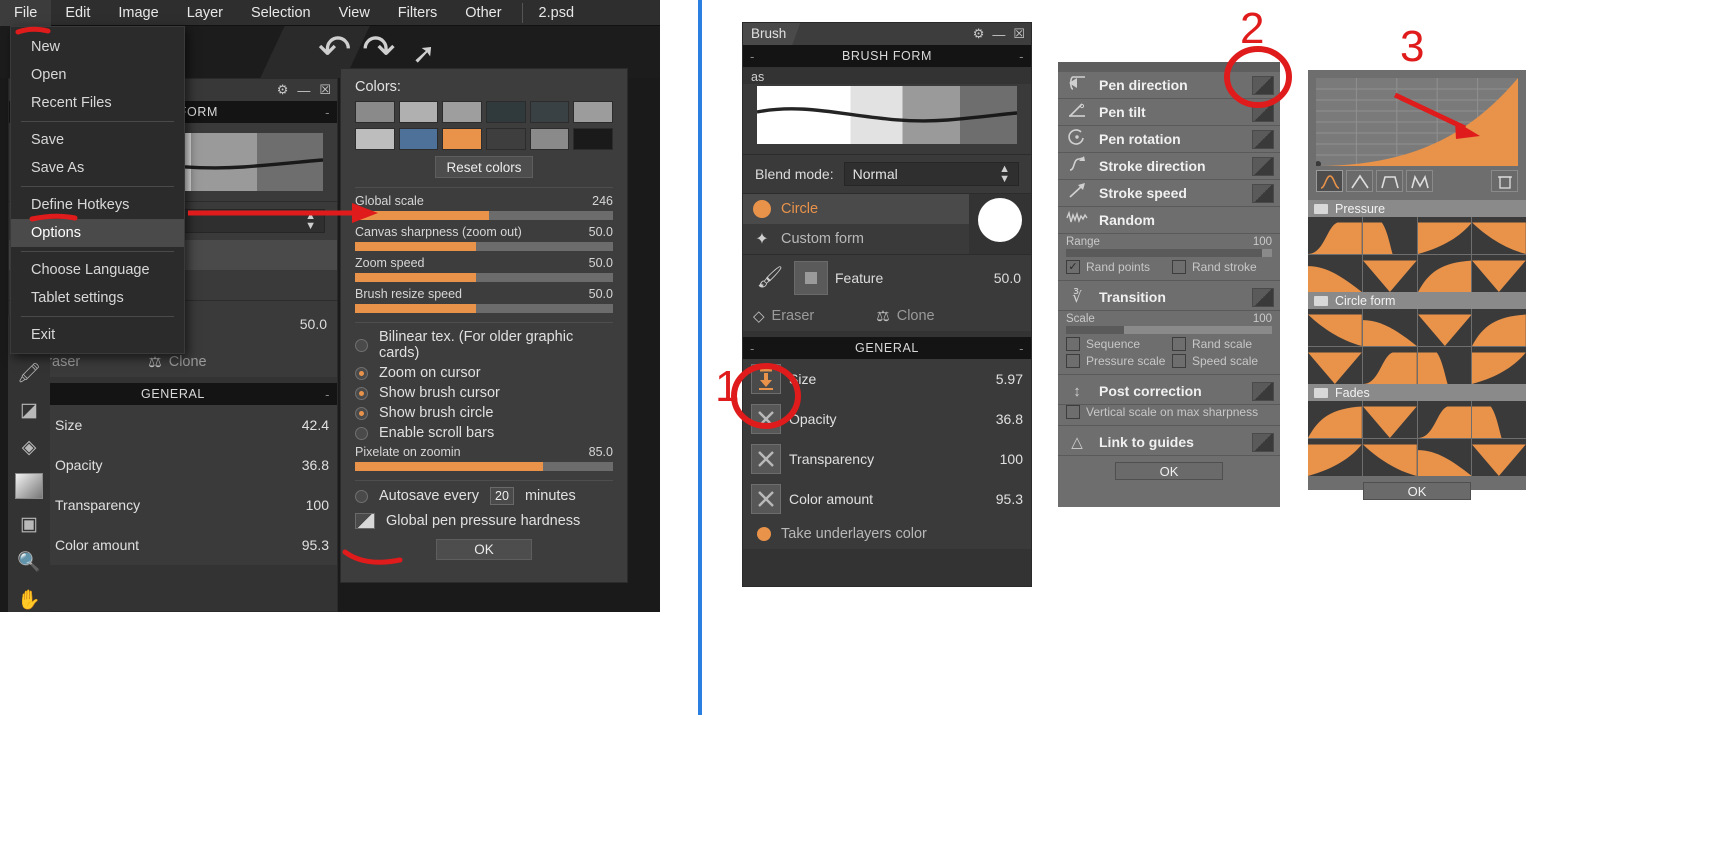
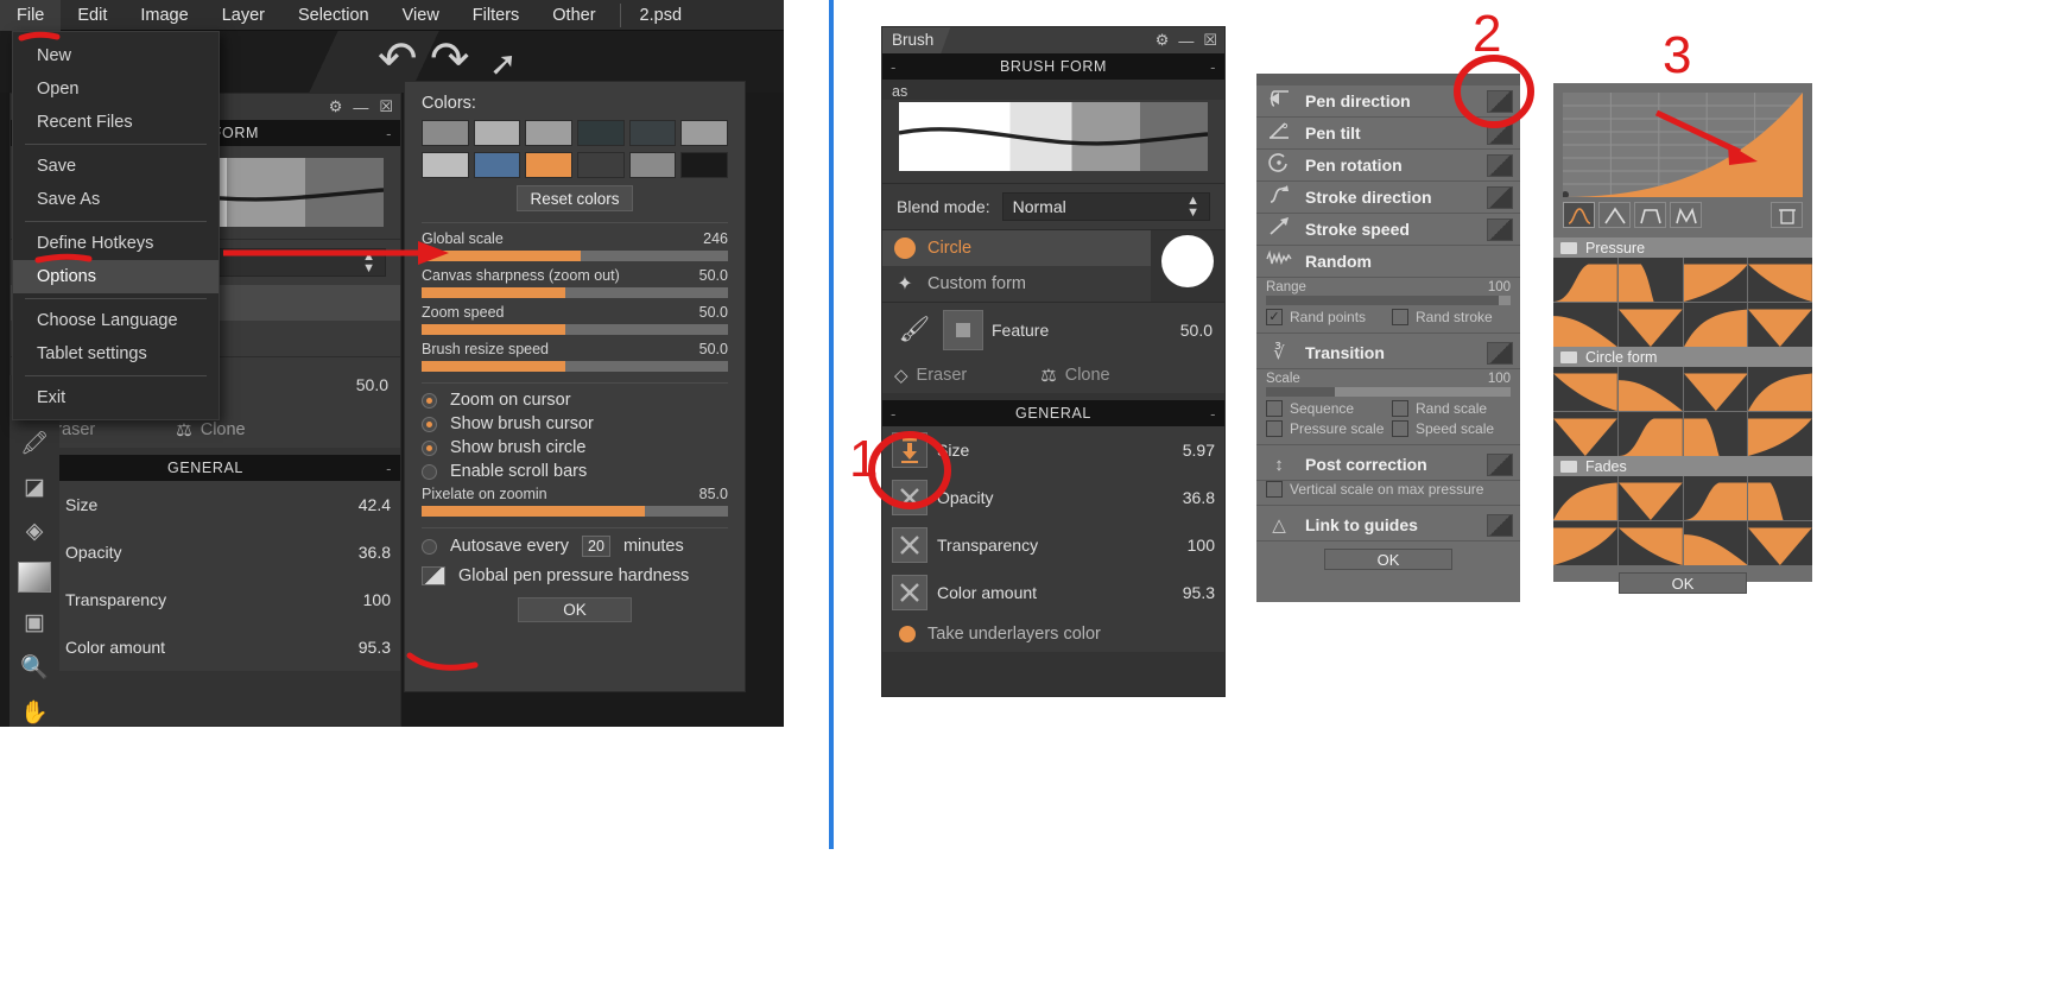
  ↶
  ➚
  ⚙
  —
  ☒
  -
  ▲
  ▼
  50.0
  ⚖
  Clone
  GENERAL
  -
  Size
  42.4
  Opacity
  36.8
  Transparency
  100
  Color amount
  95.3
  🖍
  ◪
  ◈
  ▣
  🔍
  ✋
  File
  Edit
  Image
  Layer
  Selection
  View
  Filters
  Other
  2.psd
  New
  Open
  Recent Files
  Save
  Save As
  Define Hotkeys
  Options
  Choose Language
  Tablet settings
  Exit
  Colors:
  Reset colors
  Global scale
  246
  Canvas sharpness (zoom out)
  50.0
  Zoom speed
  50.0
  Brush resize speed
  50.0
- Bilinear tex. (For older graphic cards)
  Zoom on cursor
  Show brush cursor
  Show brush circle
  Enable scroll bars
  Pixelate on zoomin
  85.0
  Autosave every
  20
  minutes
  Global pen pressure hardness
  OK
  Brush
  ⚙
  —
  ☒
  -
  BRUSH FORM
  -
  as
  Blend mode:
  Normal
  ▲
  ▼
  Circle
  ✦
  Custom form
  🖌
  Feature
  50.0
  ◇
  Eraser
  ⚖
  Clone
  -
  GENERAL
  -
  ize
  5.97
  Opacity
  36.8
  Transparency
  100
  Color amount
  95.3
  Take underlayers color
  Pen direction
  Pen tilt
  Pen rotation
  Stroke direction
  Stroke speed
  Random
  Range
  100
  ✓
  Rand points
  Rand stroke
  ∛
  Transition
  Scale
  100
  Sequence
  Rand scale
  Pressure scale
  Speed scale
  ↕
  Post correction
- Vertical scale on max sharpness
+ Vertical scale on max pressure
  △
  Link to guides
  OK
  Pressure
  Circle form
  Fades
  OK
  1
  2
  3
